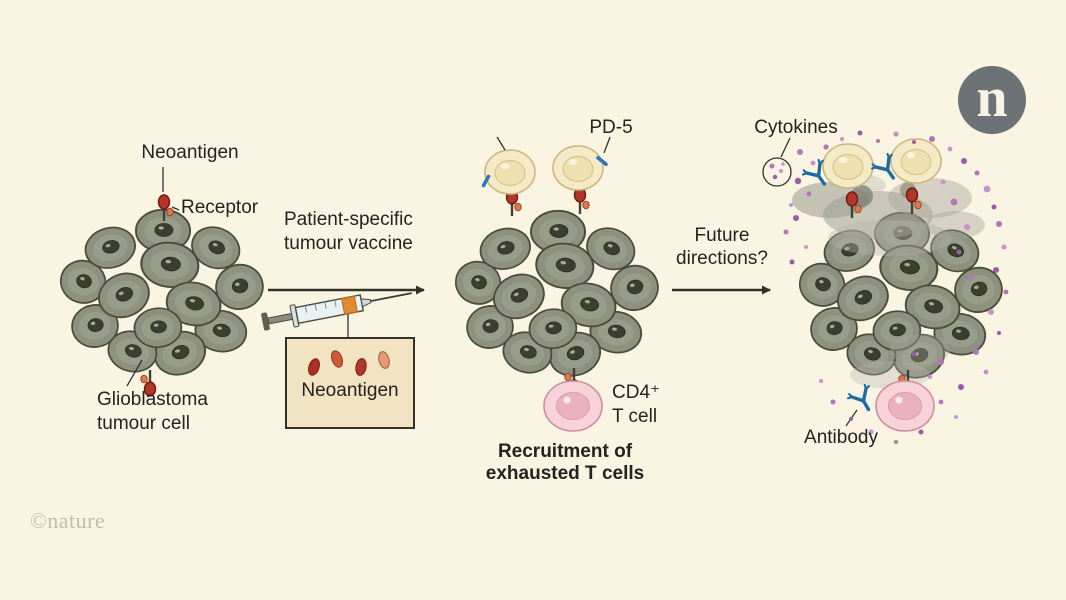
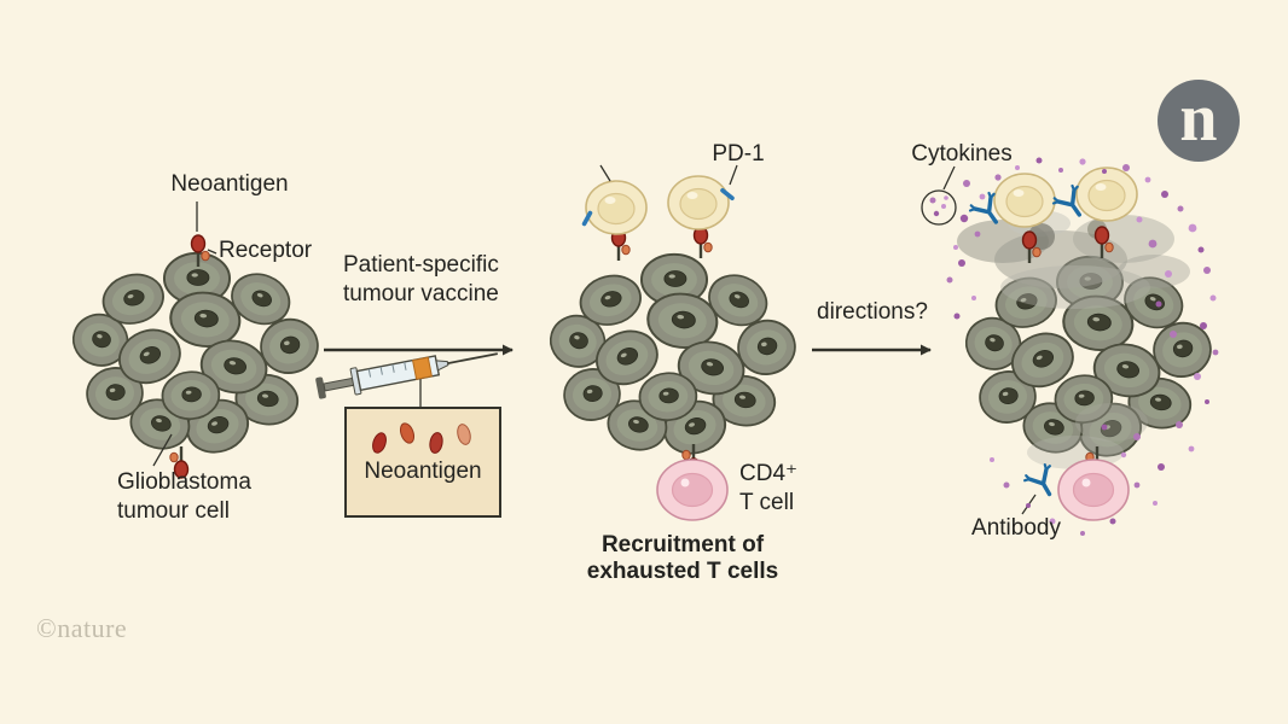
  Neoantigen
  Receptor
  Glioblastoma
  tumour cell
  Patient-specific
  tumour vaccine
  Neoantigen
- PD-5
+ PD-1
  CD4⁺
  T cell
  Recruitment of
  exhausted T cells
- Future
  directions?
  Cytokines
  Antibody
  n
  ©nature
